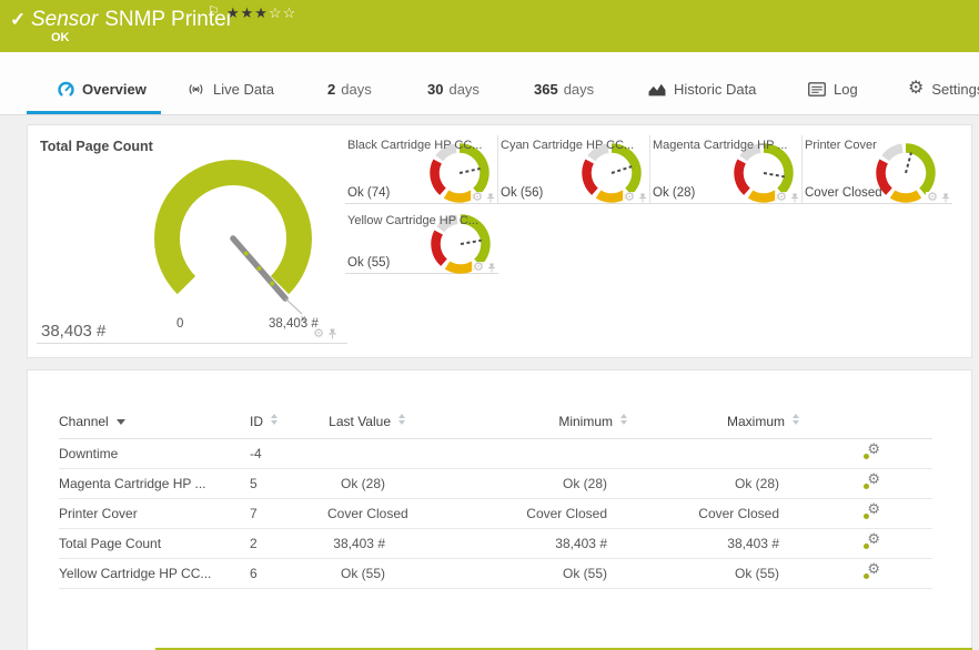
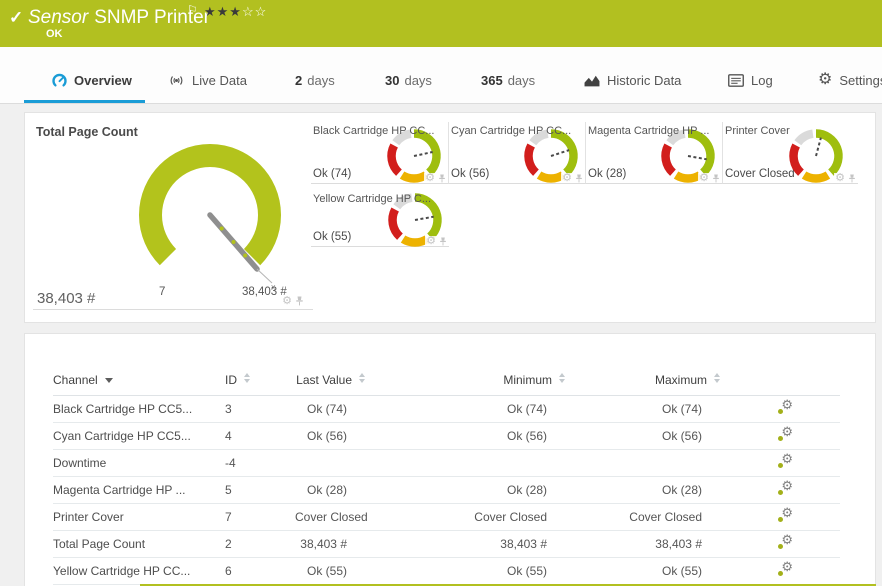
  ✓
  Sensor SNMP Printer
  ⚐
  ★★★☆☆
  OK
  Overview
  Live Data
  2
  days
  30
  days
  365
  days
  Historic Data
  Log
  ⚙
  Setting
  Total Page Count
  x
- 0
+ 7
  38,403 #
  38,403 #
  ⚙
  Black Cartridge HP CC...
  Ok (74)
  ⚙
  Cyan Cartridge HP CC...
  Ok (56)
  ⚙
  Magenta Cartridge HP ...
  Ok (28)
  ⚙
  Printer Cover
  Cover Closed
  ⚙
  Yellow Cartridge HP C...
  Ok (55)
  ⚙
  Channel	ID	Last Value	Minimum	Maximum
+ Black Cartridge HP CC5...	3	Ok (74)	Ok (74)	Ok (74)	⚙
+ Cyan Cartridge HP CC5...	4	Ok (56)	Ok (56)	Ok (56)	⚙
  Downtime	-4				⚙
  Magenta Cartridge HP ...	5	Ok (28)	Ok (28)	Ok (28)	⚙
  Printer Cover	7	Cover Closed	Cover Closed	Cover Closed	⚙
  Total Page Count	2	38,403 #	38,403 #	38,403 #	⚙
  Yellow Cartridge HP CC...	6	Ok (55)	Ok (55)	Ok (55)	⚙
